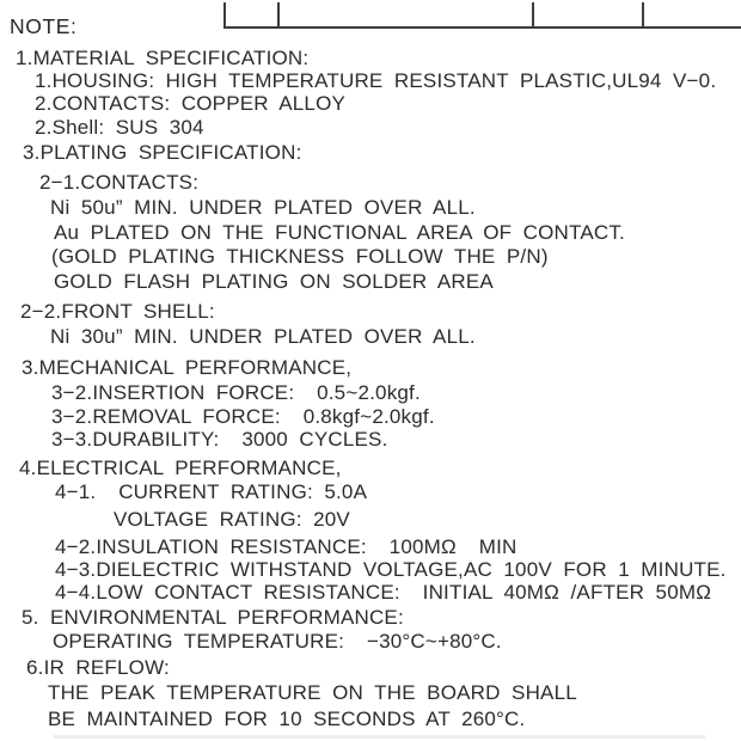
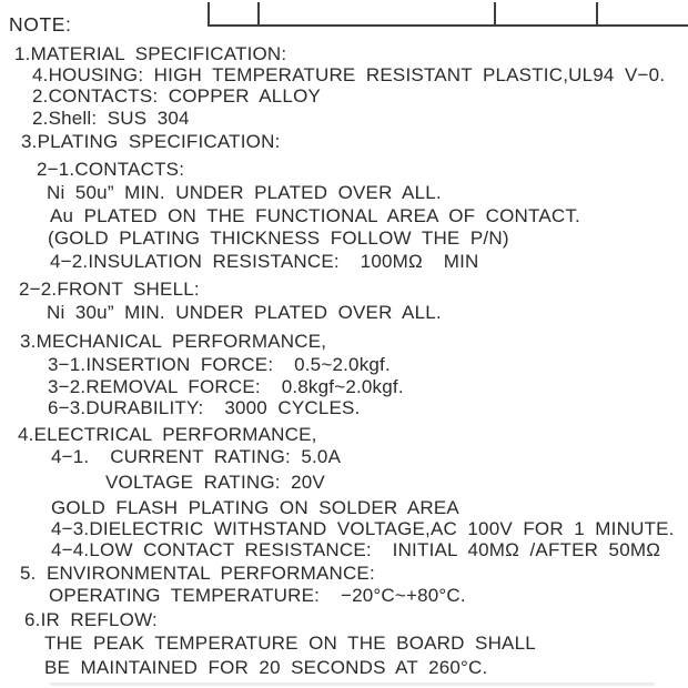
  NOTE:
  1.MATERIAL SPECIFICATION:
- 1.HOUSING: HIGH TEMPERATURE RESISTANT PLASTIC,UL94 V−0.
+ 4.HOUSING: HIGH TEMPERATURE RESISTANT PLASTIC,UL94 V−0.
  2.CONTACTS: COPPER ALLOY
  2.Shell: SUS 304
  3.PLATING SPECIFICATION:
  2−1.CONTACTS:
  Ni 50u” MIN. UNDER PLATED OVER ALL.
  Au PLATED ON THE FUNCTIONAL AREA OF CONTACT.
  (GOLD PLATING THICKNESS FOLLOW THE P/N)
- GOLD FLASH PLATING ON SOLDER AREA
+ 4−2.INSULATION RESISTANCE: 100MΩ MIN
  2−2.FRONT SHELL:
  Ni 30u” MIN. UNDER PLATED OVER ALL.
  3.MECHANICAL PERFORMANCE,
- 3−2.INSERTION FORCE: 0.5~2.0kgf.
+ 3−1.INSERTION FORCE: 0.5~2.0kgf.
  3−2.REMOVAL FORCE: 0.8kgf~2.0kgf.
- 3−3.DURABILITY: 3000 CYCLES.
+ 6−3.DURABILITY: 3000 CYCLES.
  4.ELECTRICAL PERFORMANCE,
  4−1. CURRENT RATING: 5.0A
  VOLTAGE RATING: 20V
- 4−2.INSULATION RESISTANCE: 100MΩ MIN
+ GOLD FLASH PLATING ON SOLDER AREA
  4−3.DIELECTRIC WITHSTAND VOLTAGE,AC 100V FOR 1 MINUTE.
  4−4.LOW CONTACT RESISTANCE: INITIAL 40MΩ /AFTER 50MΩ
  5. ENVIRONMENTAL PERFORMANCE:
- OPERATING TEMPERATURE: −30°C~+80°C.
+ OPERATING TEMPERATURE: −20°C~+80°C.
  6.IR REFLOW:
  THE PEAK TEMPERATURE ON THE BOARD SHALL
- BE MAINTAINED FOR 10 SECONDS AT 260°C.
+ BE MAINTAINED FOR 20 SECONDS AT 260°C.
